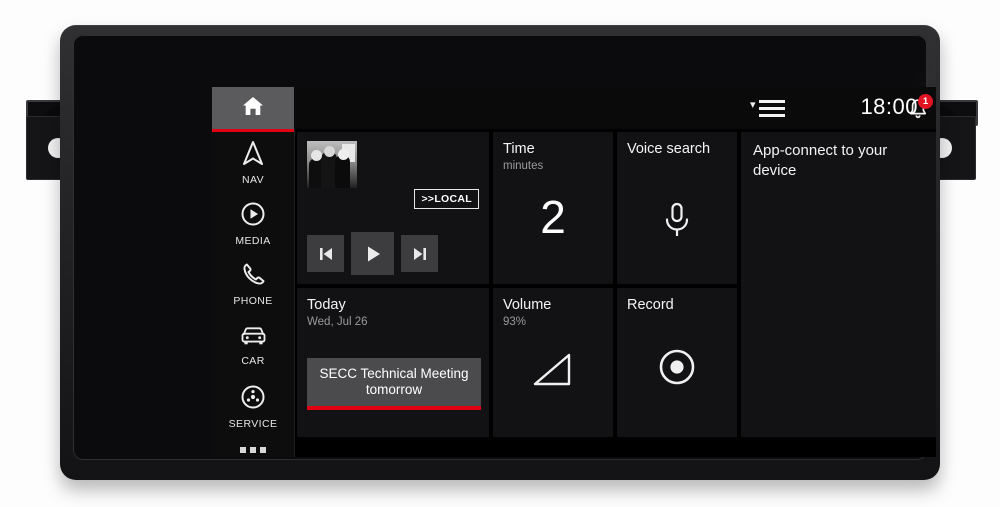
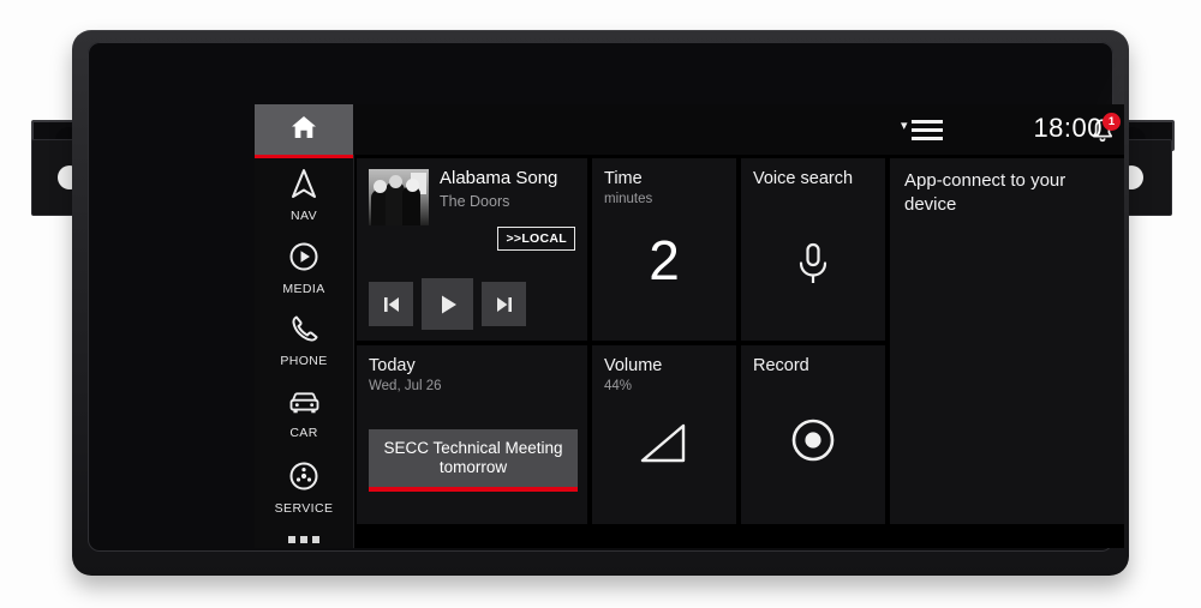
  NAV
  MEDIA
  PHONE
  CAR
  SERVICE
  ▾
  1
  18:00
+ Alabama Song
+ The Doors
  >>LOCAL
  Time
  minutes
  2
  Voice search
  App-connect to your device
  Today
  Wed, Jul 26
  SECC Technical Meeting tomorrow
  Volume
- 93%
+ 44%
  Record
